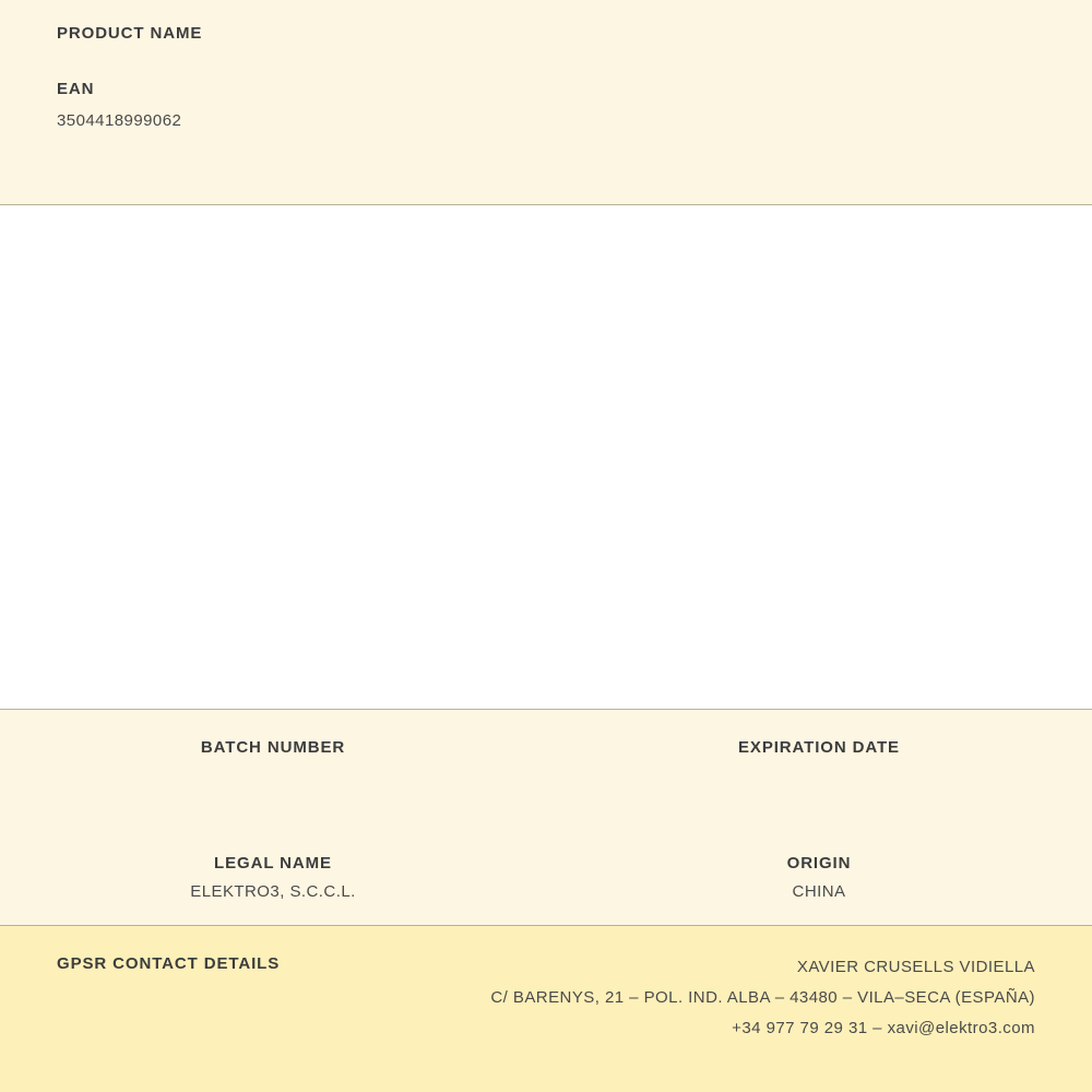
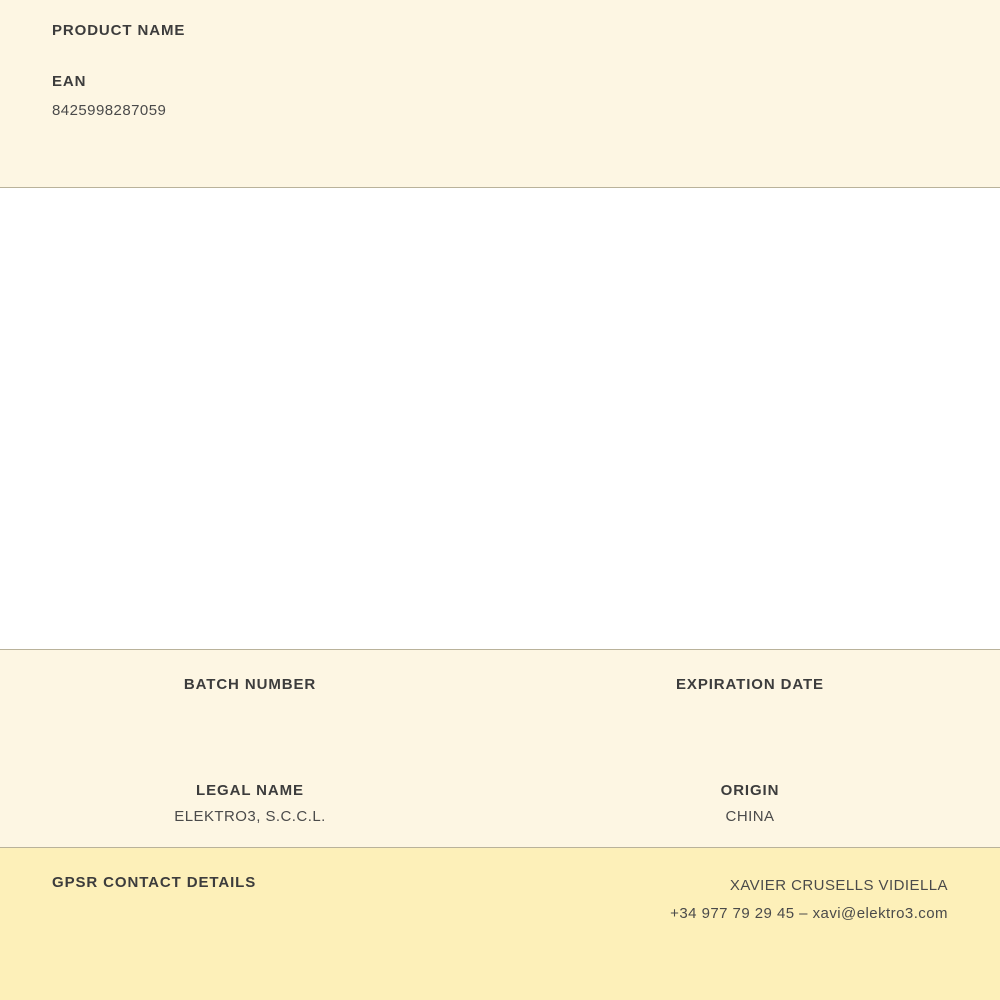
  PRODUCT NAME
  EAN
- 3504418999062
+ 8425998287059
  BATCH NUMBER
  EXPIRATION DATE
  LEGAL NAME
  ELEKTRO3, S.C.C.L.
  ORIGIN
  CHINA
  GPSR CONTACT DETAILS
  XAVIER CRUSELLS VIDIELLA
- C/ BARENYS, 21 – POL. IND. ALBA – 43480 – VILA–SECA (ESPAÑA)
- +34 977 79 29 31 – xavi@elektro3.com
+ +34 977 79 29 45 – xavi@elektro3.com
